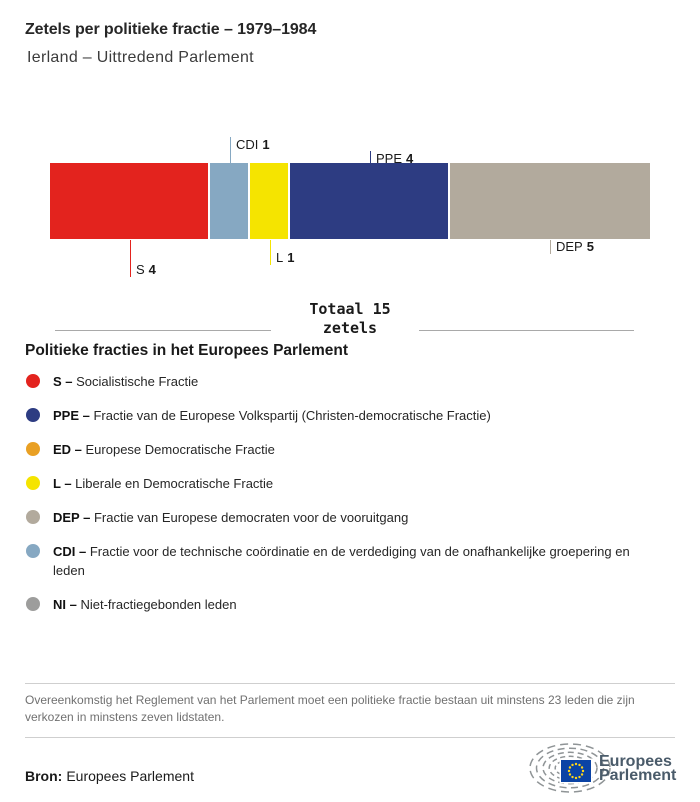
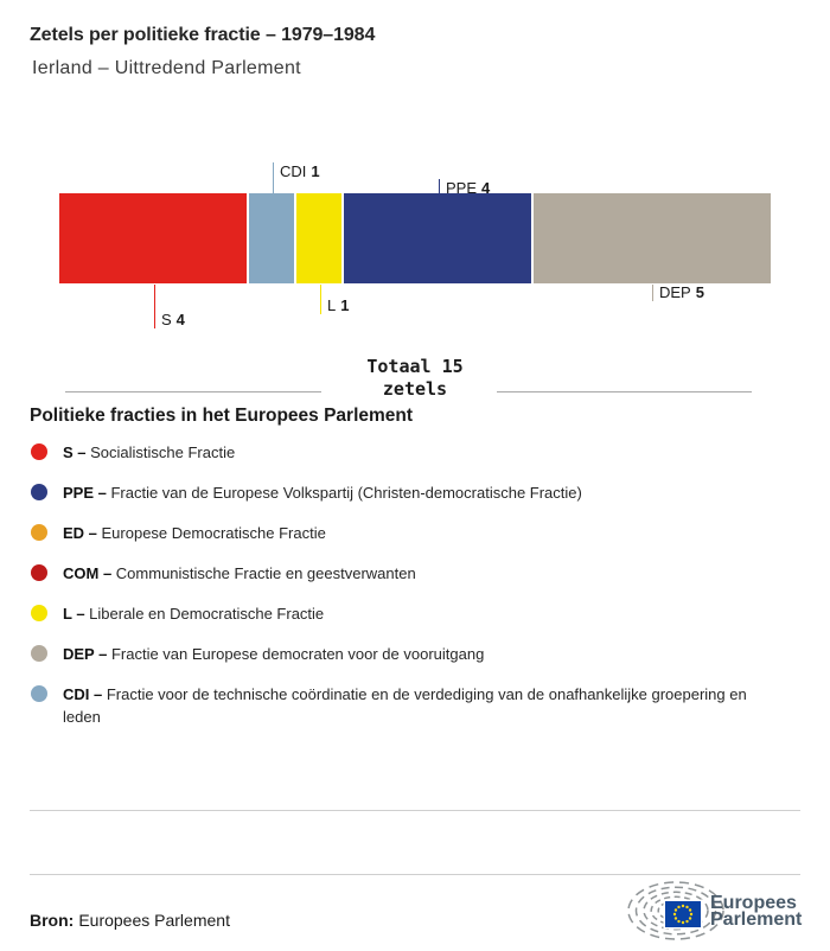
  Zetels per politieke fractie – 1979–1984
  Ierland – Uittredend Parlement
  S 4
  CDI 1
  L 1
  PPE 4
  DEP 5
  Totaal 15
  zetels
  Politieke fracties in het Europees Parlement
  S – Socialistische Fractie
  PPE – Fractie van de Europese Volkspartij (Christen-democratische Fractie)
  ED – Europese Democratische Fractie
+ COM – Communistische Fractie en geestverwanten
  L – Liberale en Democratische Fractie
  DEP – Fractie van Europese democraten voor de vooruitgang
  CDI – Fractie voor de technische coördinatie en de verdediging van de onafhankelijke groepering en leden
- NI – Niet-fractiegebonden leden
- Overeenkomstig het Reglement van het Parlement moet een politieke fractie bestaan uit minstens 23 leden die zijn verkozen in minstens zeven lidstaten.
  Bron: Europees Parlement
  Europees
  Parlement
